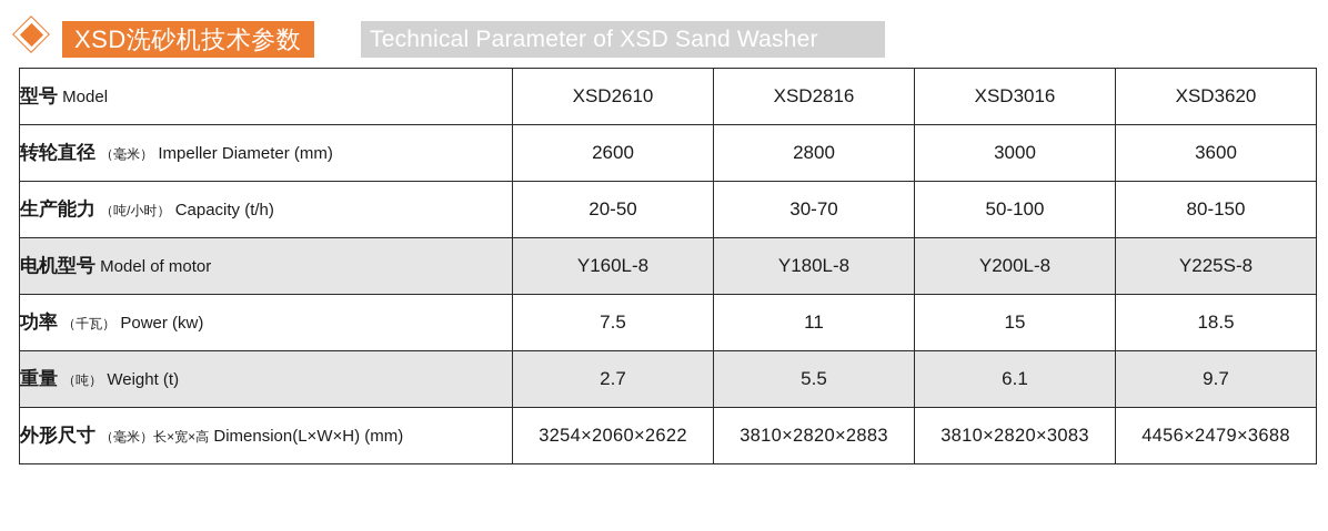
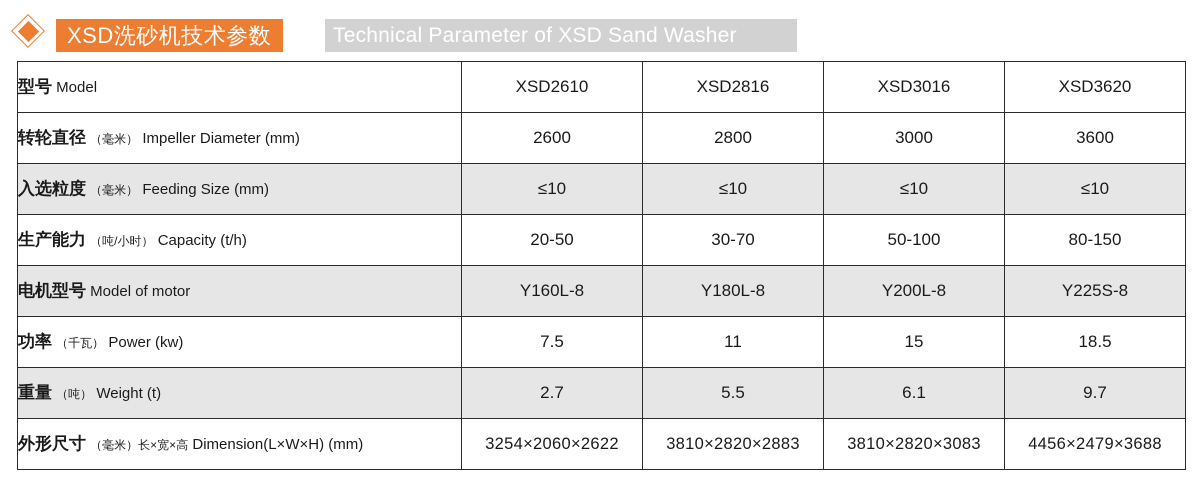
  XSD洗砂机技术参数
  Technical Parameter of XSD Sand Washer
  型号 Model	XSD2610	XSD2816	XSD3016	XSD3620
  转轮直径 （毫米） Impeller Diameter (mm)	2600	2800	3000	3600
+ 入选粒度 （毫米） Feeding Size (mm)	≤10	≤10	≤10	≤10
  生产能力 （吨/小时） Capacity (t/h)	20-50	30-70	50-100	80-150
  电机型号 Model of motor	Y160L-8	Y180L-8	Y200L-8	Y225S-8
  功率 （千瓦） Power (kw)	7.5	11	15	18.5
  重量 （吨） Weight (t)	2.7	5.5	6.1	9.7
  外形尺寸 （毫米）长×宽×高 Dimension(L×W×H) (mm)	3254×2060×2622	3810×2820×2883	3810×2820×3083	4456×2479×3688
